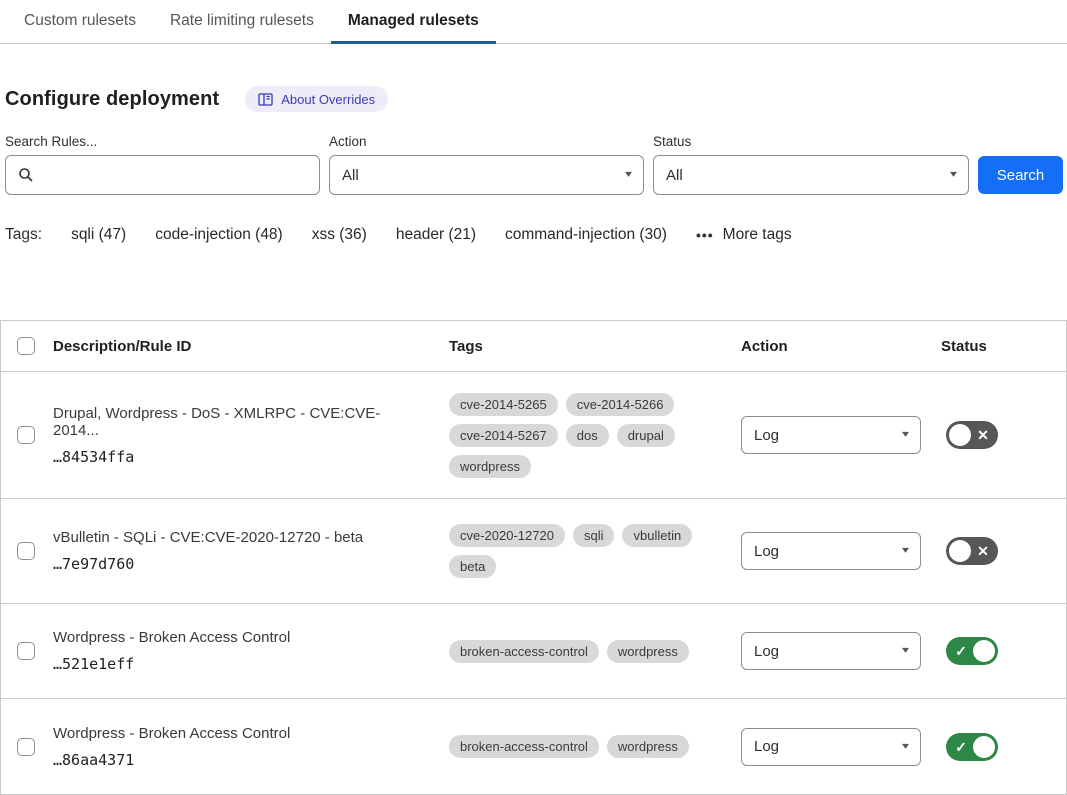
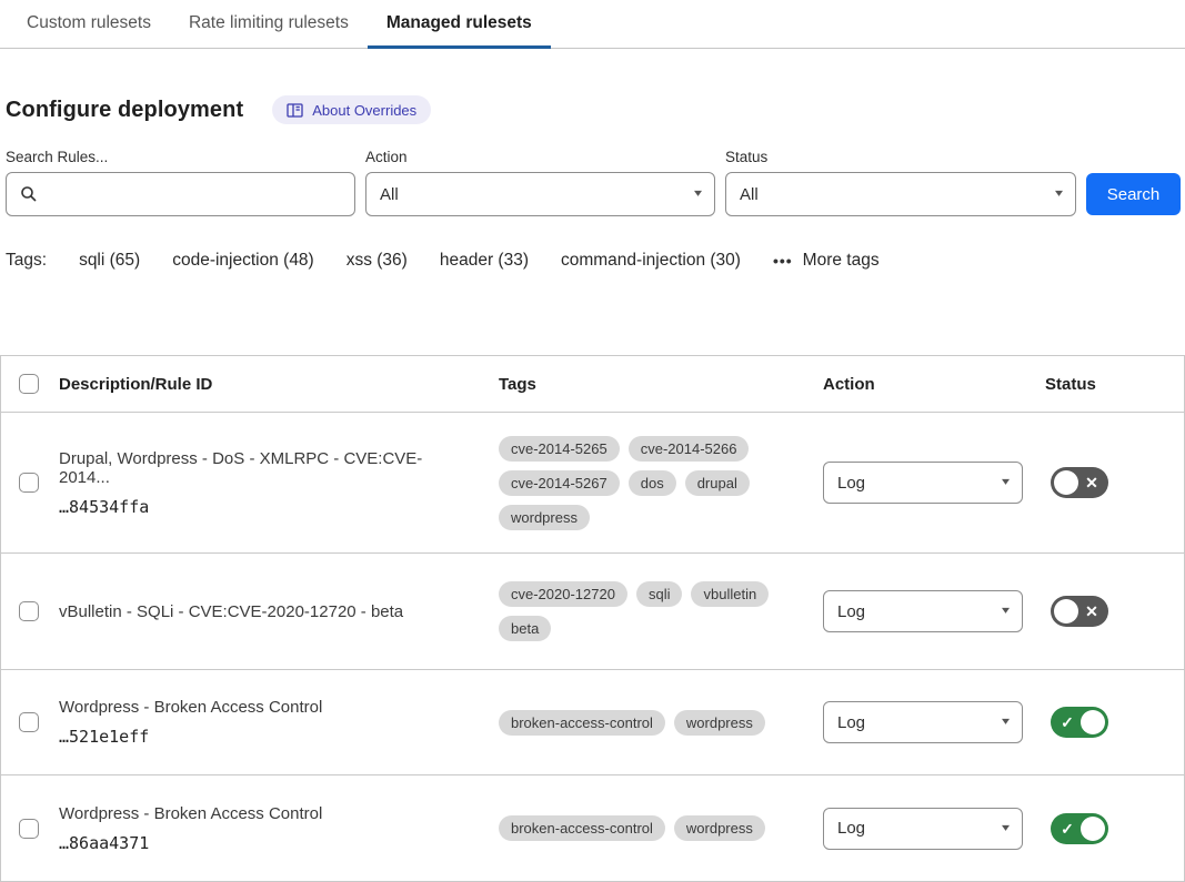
  Custom rulesets
  Rate limiting rulesets
  Managed rulesets
  Configure deployment
  About Overrides
  Search Rules...
  Action
  All
  ▾
  Status
  All
  ▾
  Search
  Tags:
- sqli (47)
+ sqli (65)
  code-injection (48)
  xss (36)
- header (21)
+ header (33)
  command-injection (30)
  •••
  More tags
  Description/Rule ID
  Tags
  Action
  Status
  Drupal, Wordpress - DoS - XMLRPC - CVE:CVE-2014...
  …84534ffa
  cve-2014-5265
  cve-2014-5266
  cve-2014-5267
  dos
  drupal
  wordpress
  Log
  ▾
  ✕
  vBulletin - SQLi - CVE:CVE-2020-12720 - beta
- …7e97d760
  cve-2020-12720
  sqli
  vbulletin
  beta
  Log
  ▾
  ✕
  Wordpress - Broken Access Control
  …521e1eff
  broken-access-control
  wordpress
  Log
  ▾
  ✓
  Wordpress - Broken Access Control
  …86aa4371
  broken-access-control
  wordpress
  Log
  ▾
  ✓
